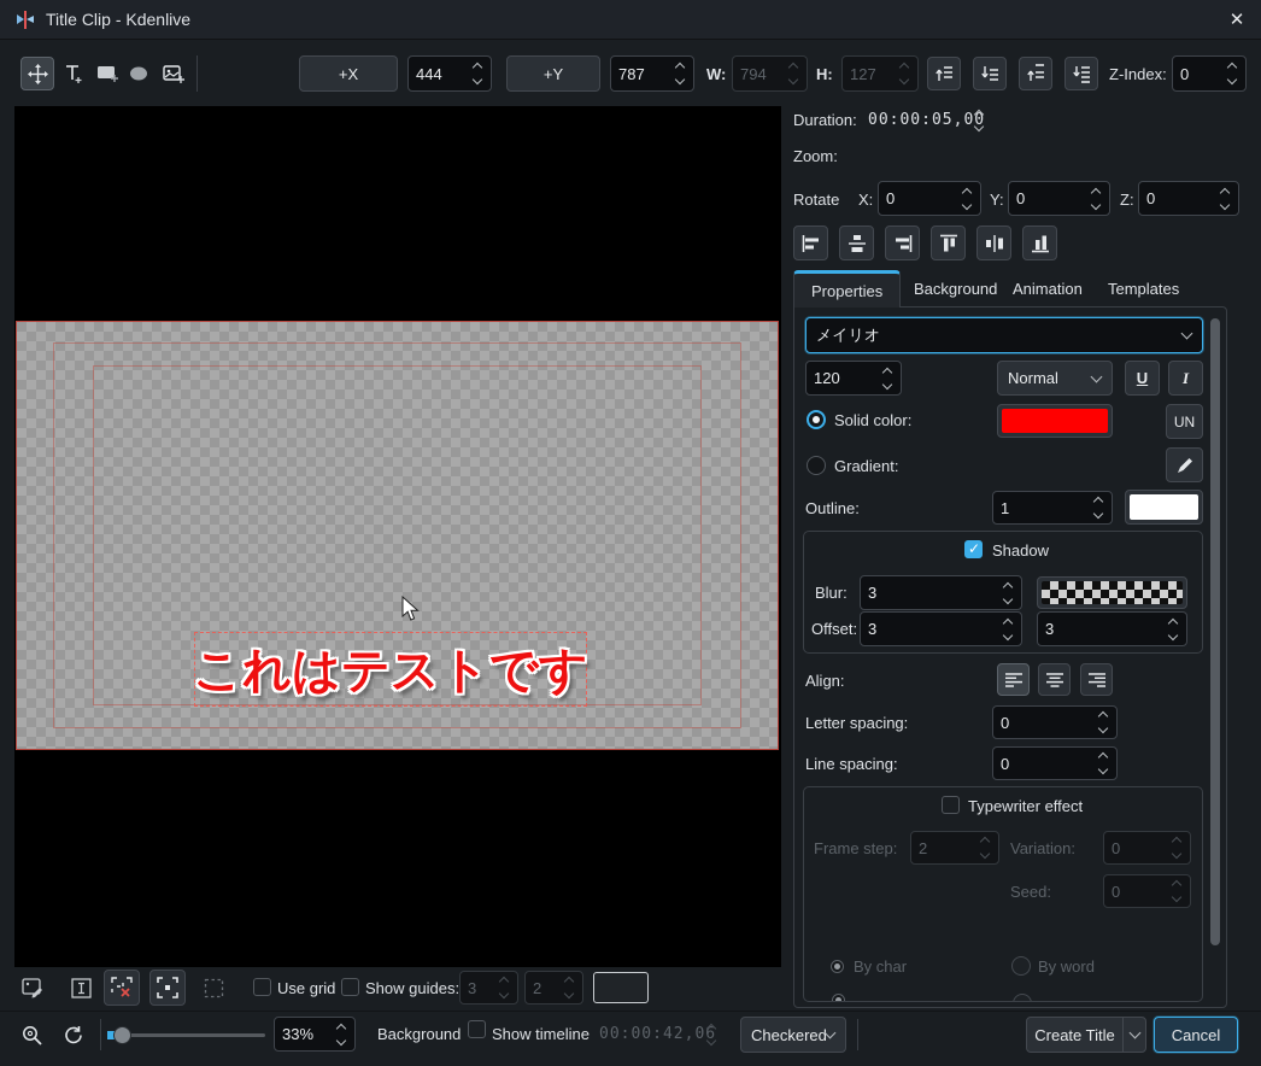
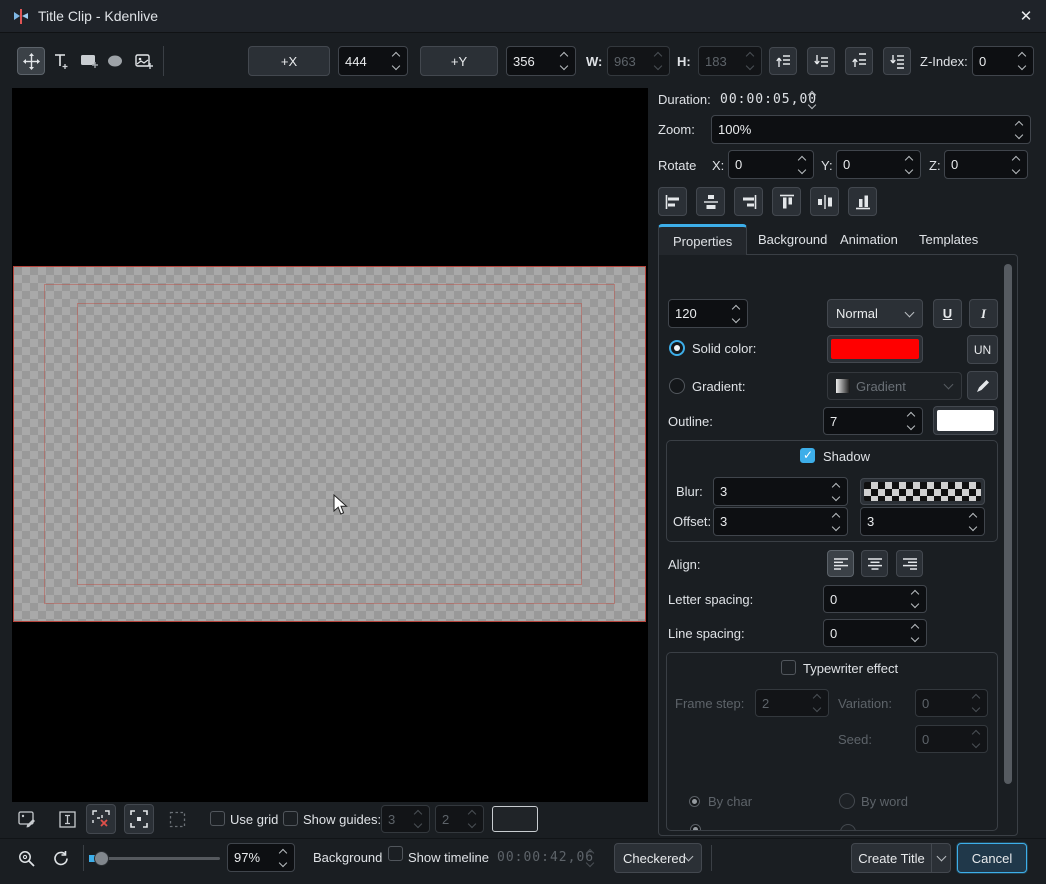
  Title Clip - Kdenlive
  ✕
  +X
  444
  +Y
- 787
+ 356
  W:
- 794
+ 963
  H:
- 127
+ 183
  Z-Index:
  0
- これはテストです
  Duration:
  00:00:05,00
  Zoom:
+ 100%
  Rotate
  X:
  0
  Y:
  0
  Z:
  0
  Properties
  Background
  Animation
  Templates
- メイリオ
  120
  Normal
  U
  I
  Solid color:
  UN
  Gradient:
+ Gradient
  Outline:
- 1
+ 7
  Shadow
  Blur:
  3
  Offset:
  3
  3
  Align:
  Letter spacing:
  0
  Line spacing:
  0
  Typewriter effect
  Frame step:
  2
  Variation:
  0
  Seed:
  0
  By char
  By word
  Use grid
  Show guides:
  3
  2
- 33%
+ 97%
  Background
  Show timeline
  00:00:42,06
  Checkered
  Create Title
  Cancel
